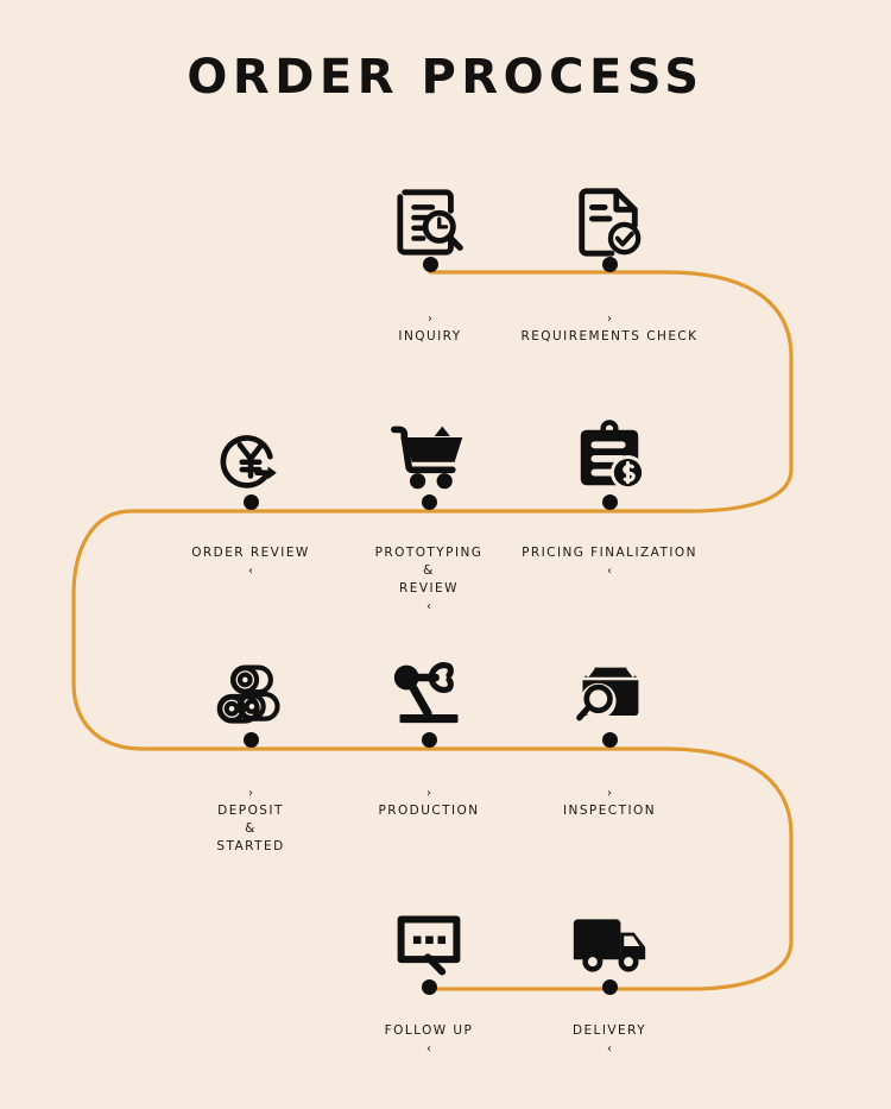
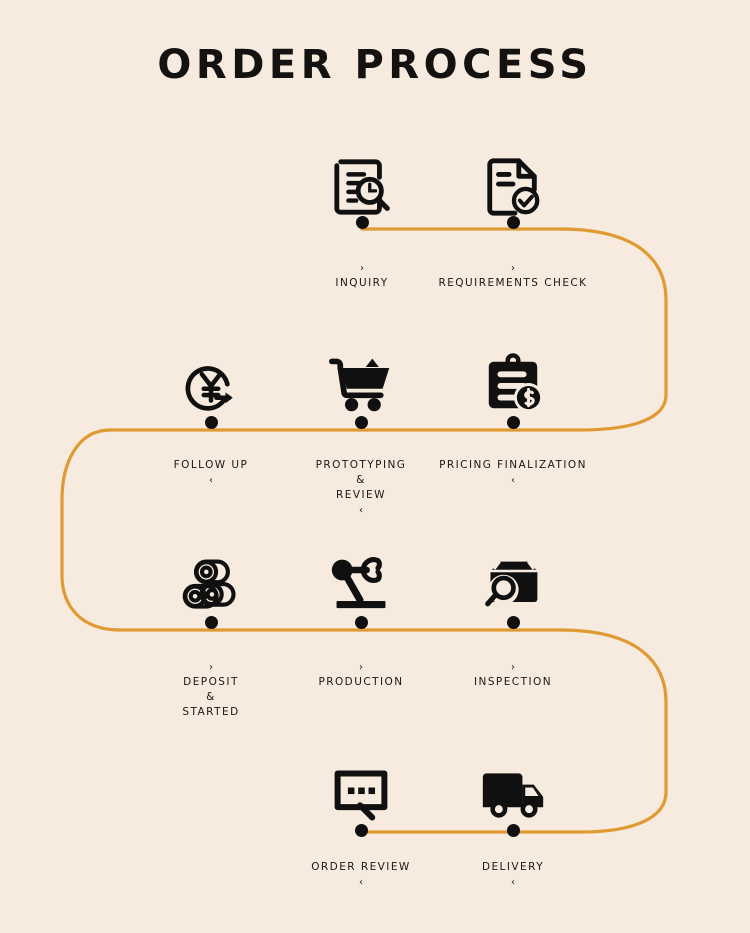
  ORDER PROCESS
  › INQUIRY
  › REQUIREMENTS CHECK
- ORDER REVIEW ‹
+ FOLLOW UP ‹
  PROTOTYPING
  &
  REVIEW ‹
  PRICING FINALIZATION ‹
  › DEPOSIT
  &
  STARTED
  › PRODUCTION
  › INSPECTION
- FOLLOW UP ‹
+ ORDER REVIEW ‹
  DELIVERY ‹
